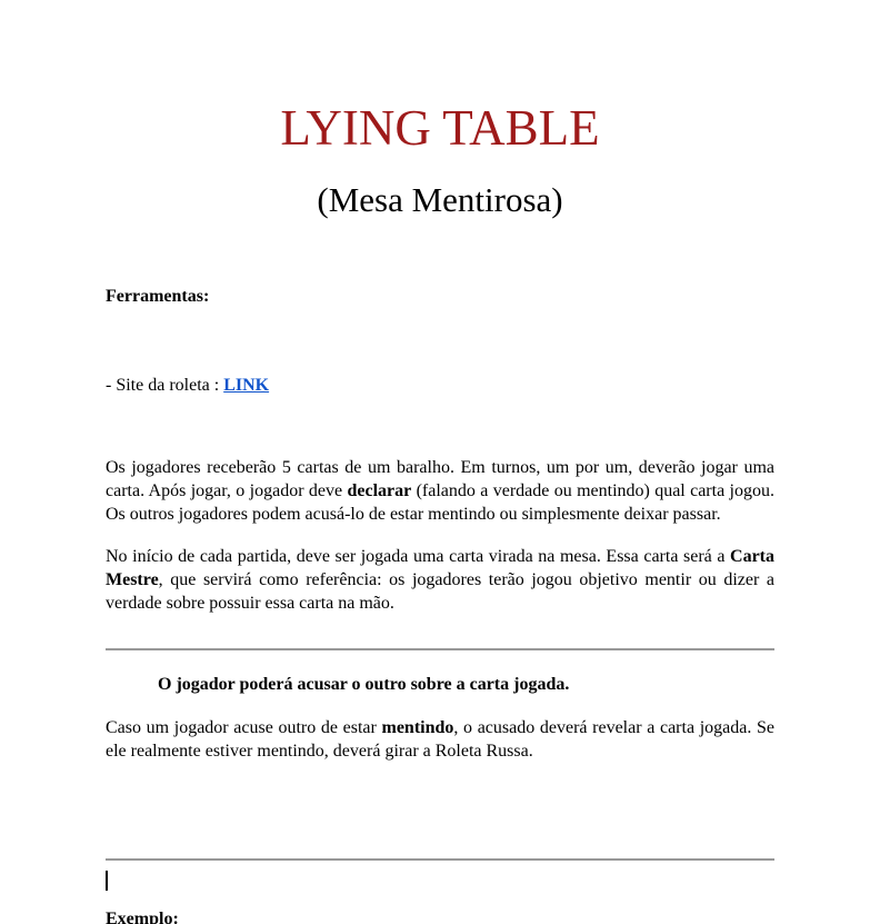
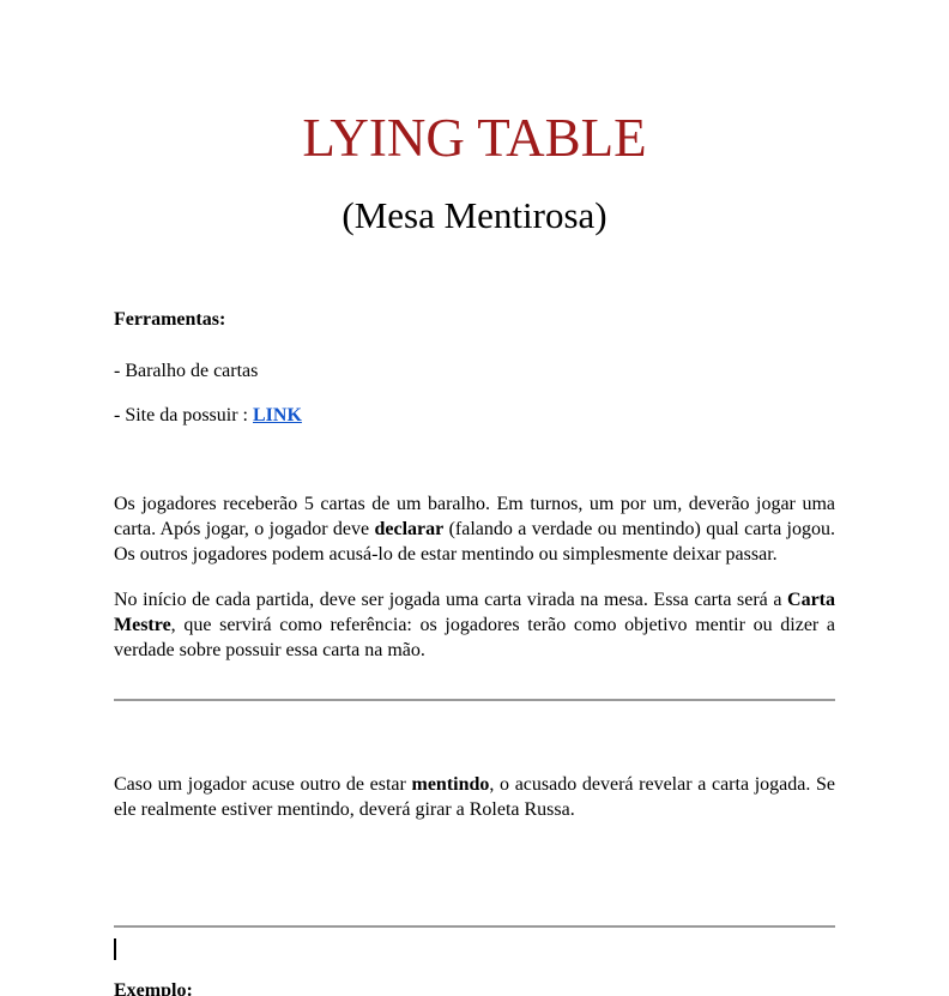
  LYING TABLE
  (Mesa Mentirosa)
  Ferramentas:
+ - Baralho de cartas
- - Site da roleta : LINK
+ - Site da possuir : LINK
  Os jogadores receberão 5 cartas de um baralho. Em turnos, um por um, deverão jogar uma carta. Após jogar, o jogador deve declarar (falando a verdade ou mentindo) qual carta jogou. Os outros jogadores podem acusá-lo de estar mentindo ou simplesmente deixar passar.
- No início de cada partida, deve ser jogada uma carta virada na mesa. Essa carta será a Carta Mestre, que servirá como referência: os jogadores terão jogou objetivo mentir ou dizer a verdade sobre possuir essa carta na mão.
+ No início de cada partida, deve ser jogada uma carta virada na mesa. Essa carta será a Carta Mestre, que servirá como referência: os jogadores terão como objetivo mentir ou dizer a verdade sobre possuir essa carta na mão.
- O jogador poderá acusar o outro sobre a carta jogada.
  Caso um jogador acuse outro de estar mentindo, o acusado deverá revelar a carta jogada. Se ele realmente estiver mentindo, deverá girar a Roleta Russa.
  Exemplo:
